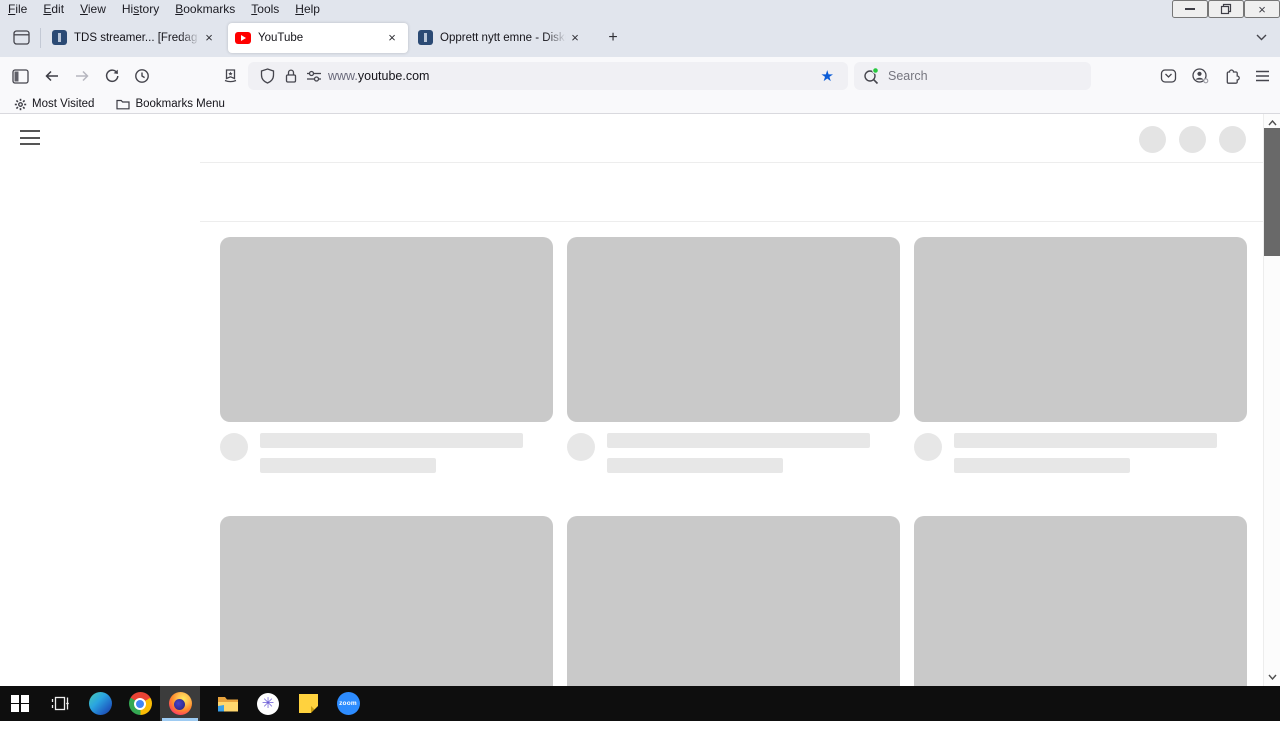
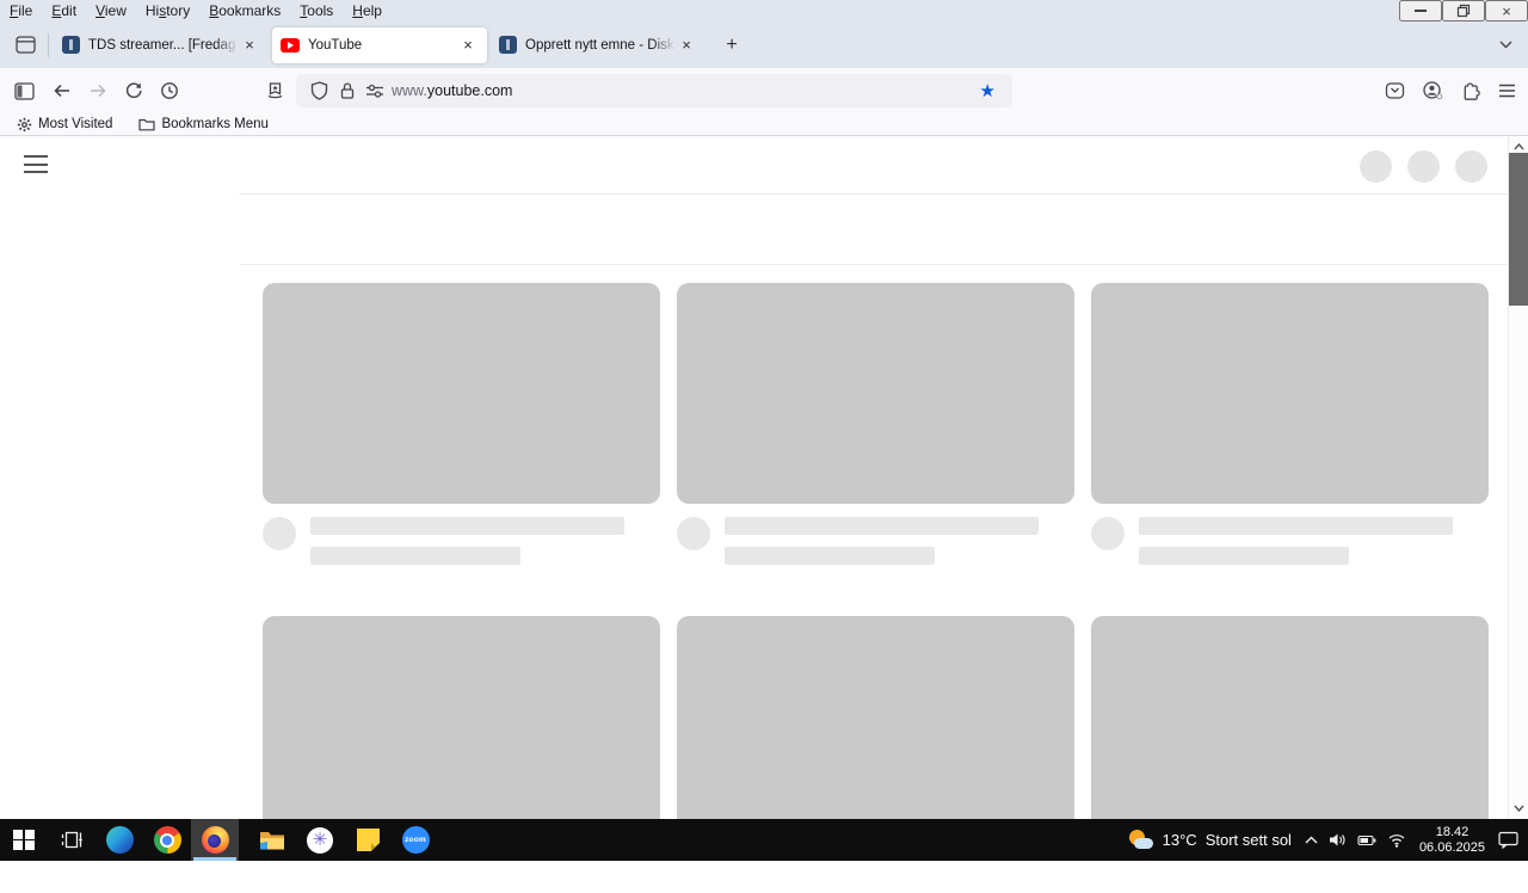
  File Edit View History Bookmarks Tools Help
  ×
  TDS streamer... [Fredag
  ×
  YouTube
  ×
  Opprett nytt emne - Disk
  ×
  +
  www.youtube.com
  ★
- Search
  Most Visited
  Bookmarks Menu
  ✳
+ 13°C
+ Stort sett sol
+ 18.42
+ 06.06.2025
